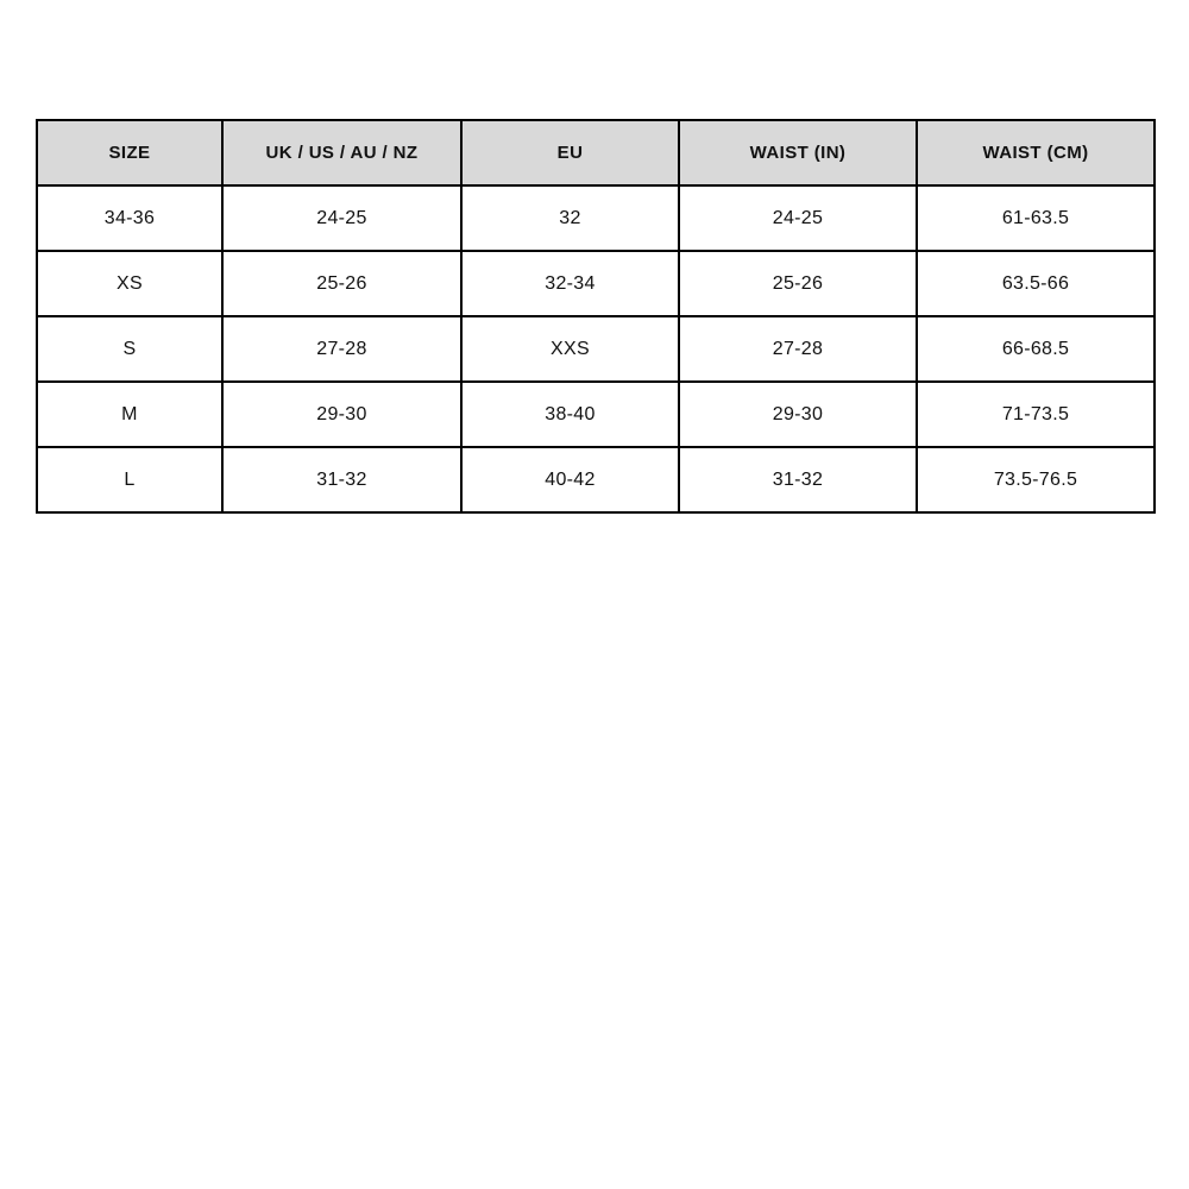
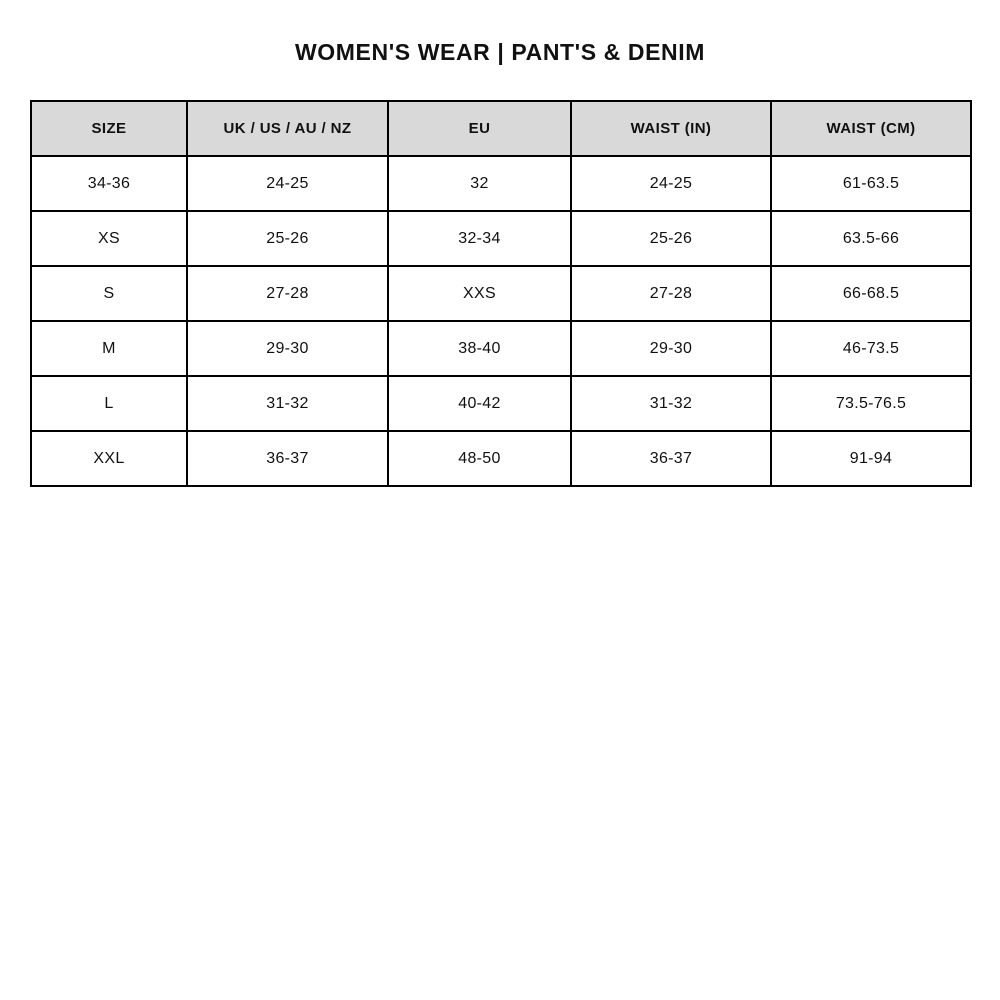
+ WOMEN'S WEAR | PANT'S & DENIM
  SIZE	UK / US / AU / NZ	EU	WAIST (IN)	WAIST (CM)
  34-36	24-25	32	24-25	61-63.5
  XS	25-26	32-34	25-26	63.5-66
  S	27-28	XXS	27-28	66-68.5
- M	29-30	38-40	29-30	71-73.5
+ M	29-30	38-40	29-30	46-73.5
  L	31-32	40-42	31-32	73.5-76.5
+ XXL	36-37	48-50	36-37	91-94
